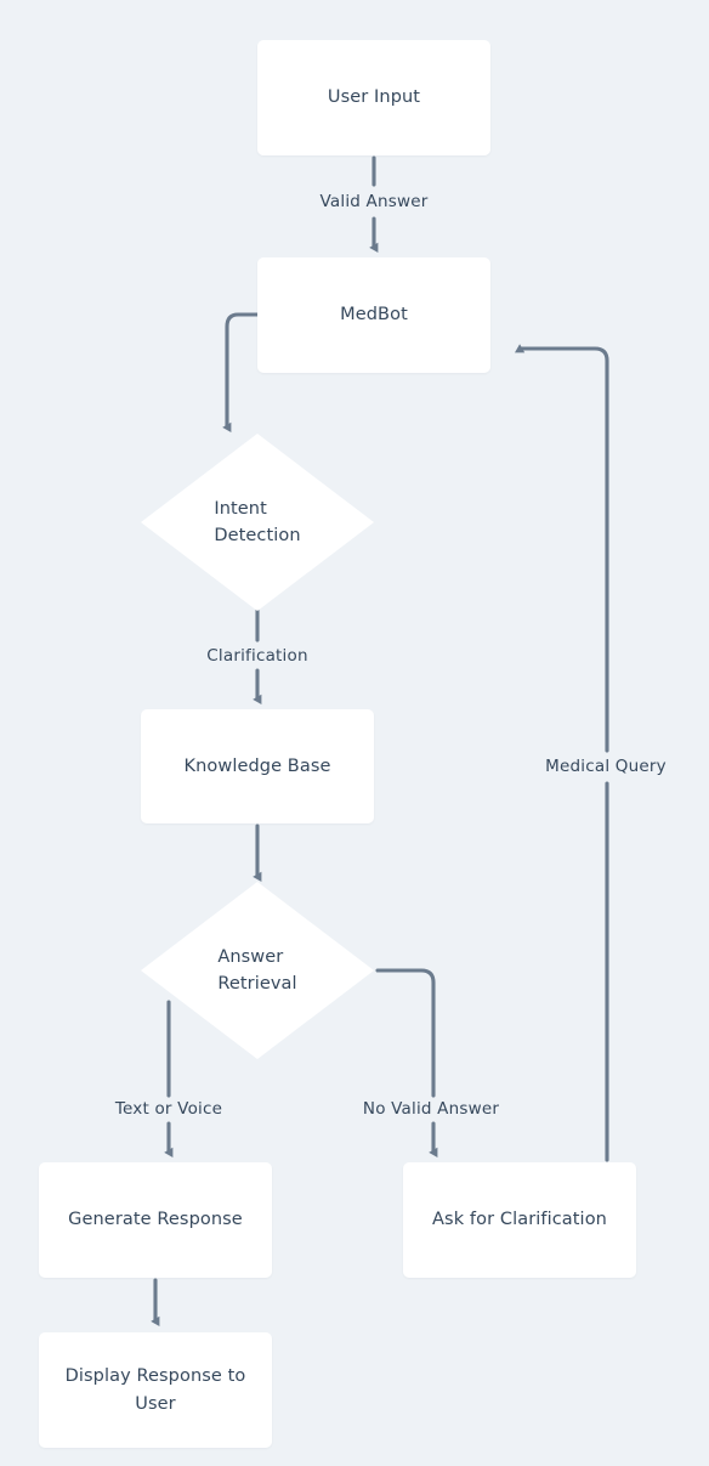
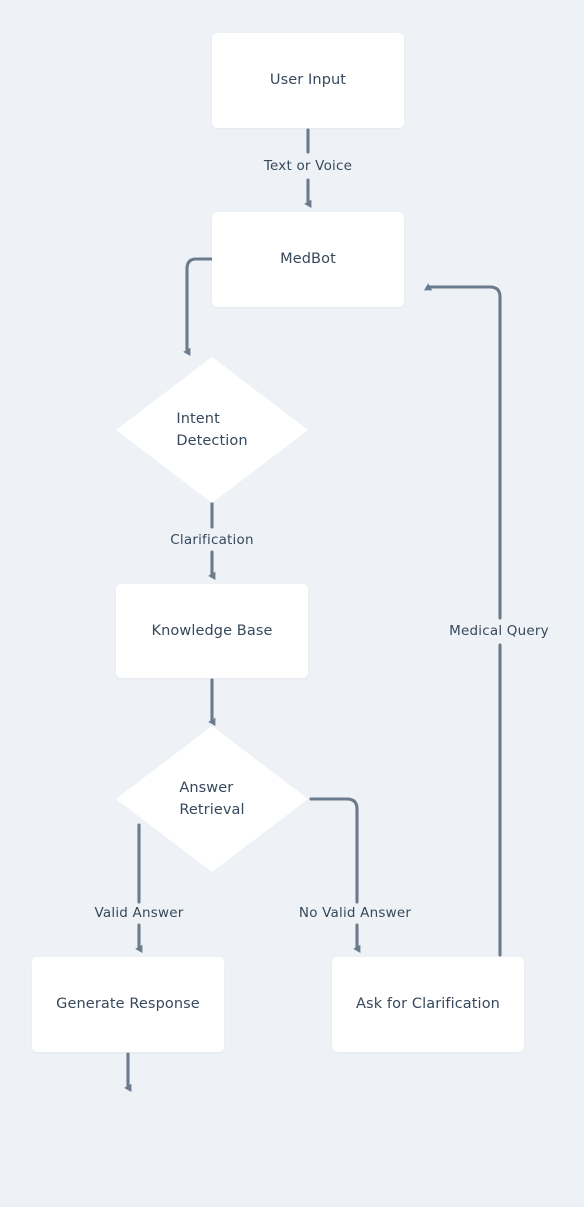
  User Input
  MedBot
  Intent
  Detection
  Knowledge Base
  Answer
  Retrieval
  Generate Response
  Ask for Clarification
- Display Response to
- User
- Valid Answer
+ Text or Voice
  Clarification
- Text or Voice
+ Valid Answer
  No Valid Answer
  Medical Query
